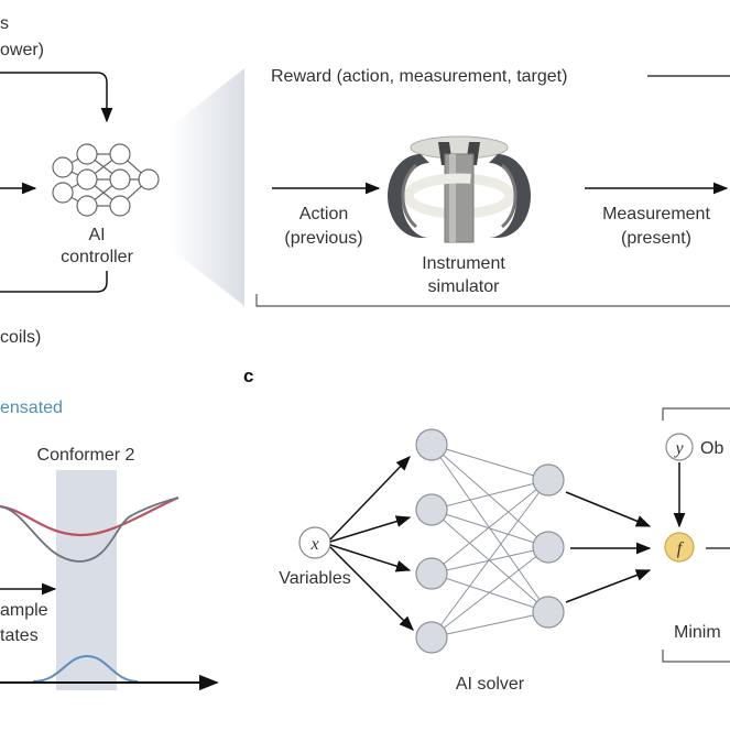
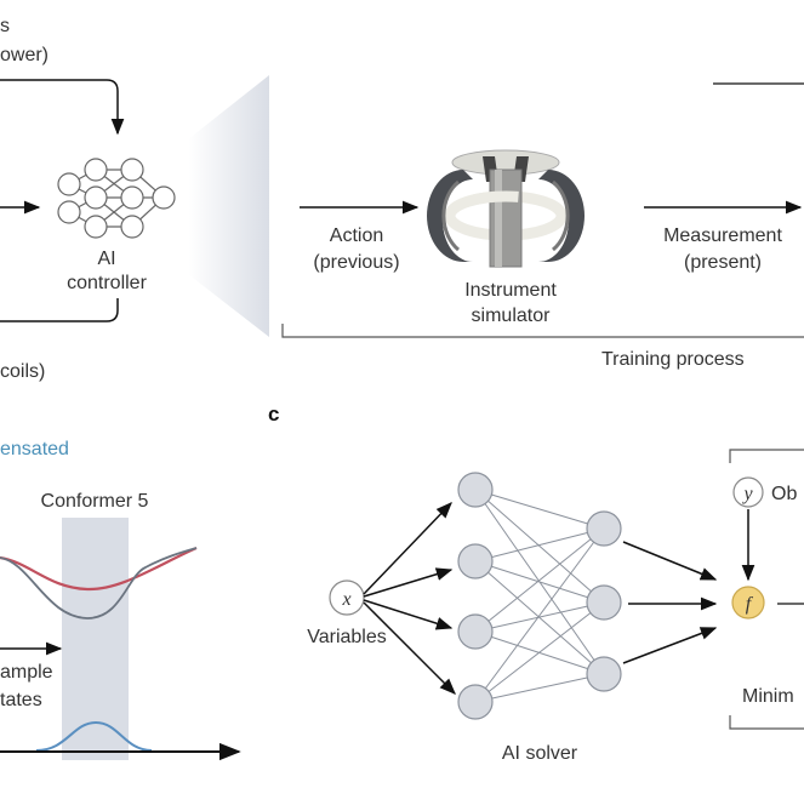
  s
  ower)
  AI
  controller
  coils)
- Reward (action, measurement, target)
  Action
  (previous)
  Instrument
  simulator
  Measurement
  (present)
+ Training process
  ensated
- Conformer 2
+ Conformer 5
  ample
  tates
  c
  x
  Variables
  AI solver
  y
  Ob
  f
  Minim
